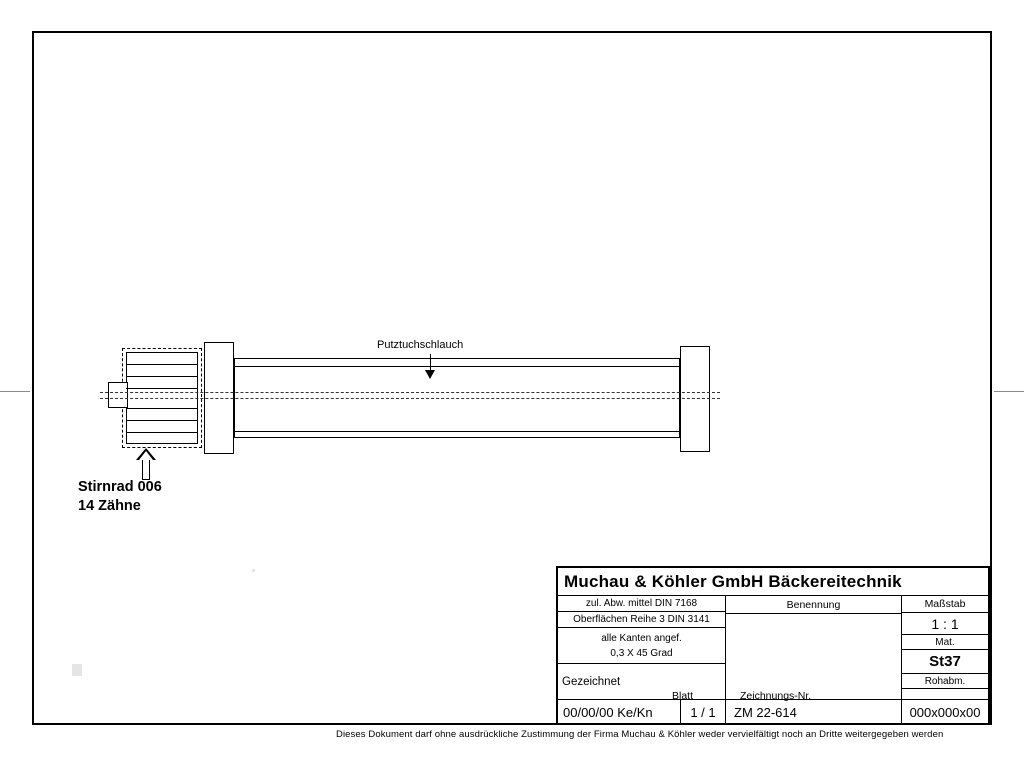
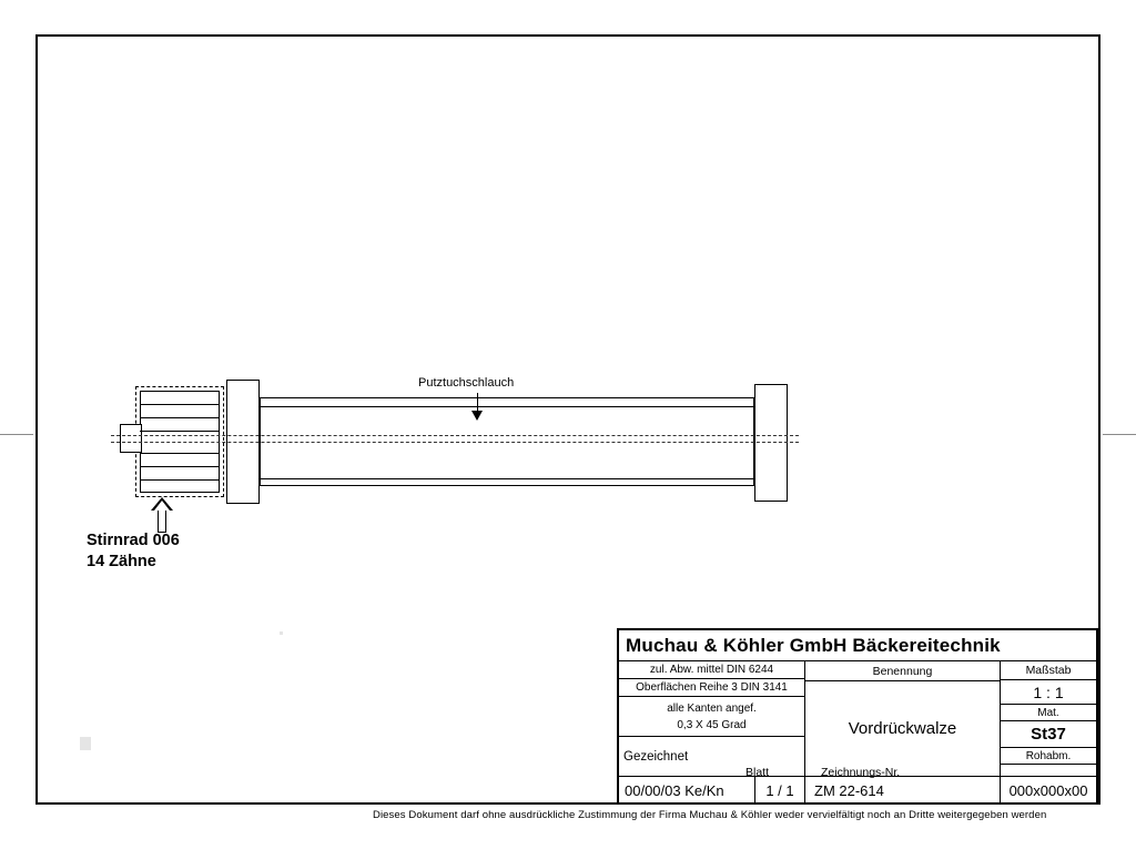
  Putztuchschlauch
  Stirnrad 006
  14 Zähne
  Muchau & Köhler GmbH Bäckereitechnik
- zul. Abw. mittel DIN 7168
+ zul. Abw. mittel DIN 6244
  Oberflächen Reihe 3 DIN 3141
  alle Kanten angef.
  0,3 X 45 Grad
  Gezeichnet
  Benennung
+ Vordrückwalze
  Maßstab
  1 : 1
  Mat.
  St37
  Rohabm.
- 00/00/00 Ke/Kn
+ 00/00/03 Ke/Kn
  1 / 1
  ZM 22-614
  000x000x00
  Blatt
  Zeichnungs-Nr.
  Dieses Dokument darf ohne ausdrückliche Zustimmung der Firma Muchau & Köhler weder vervielfältigt noch an Dritte weitergegeben werden
